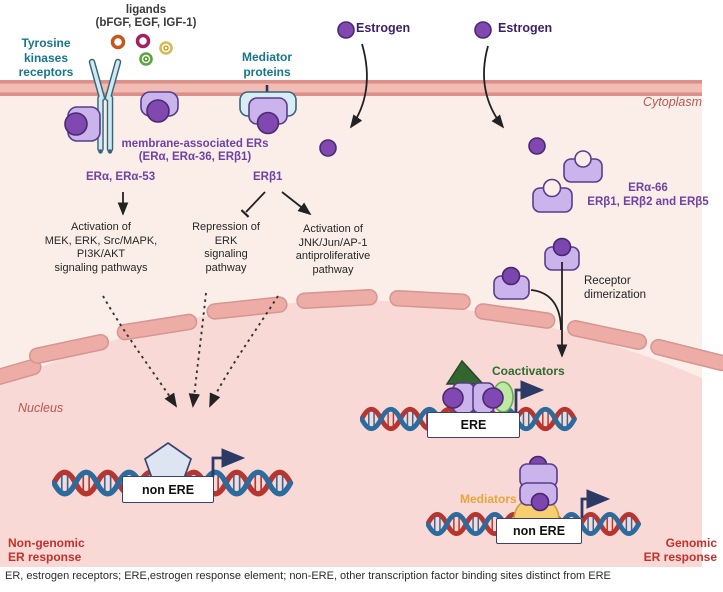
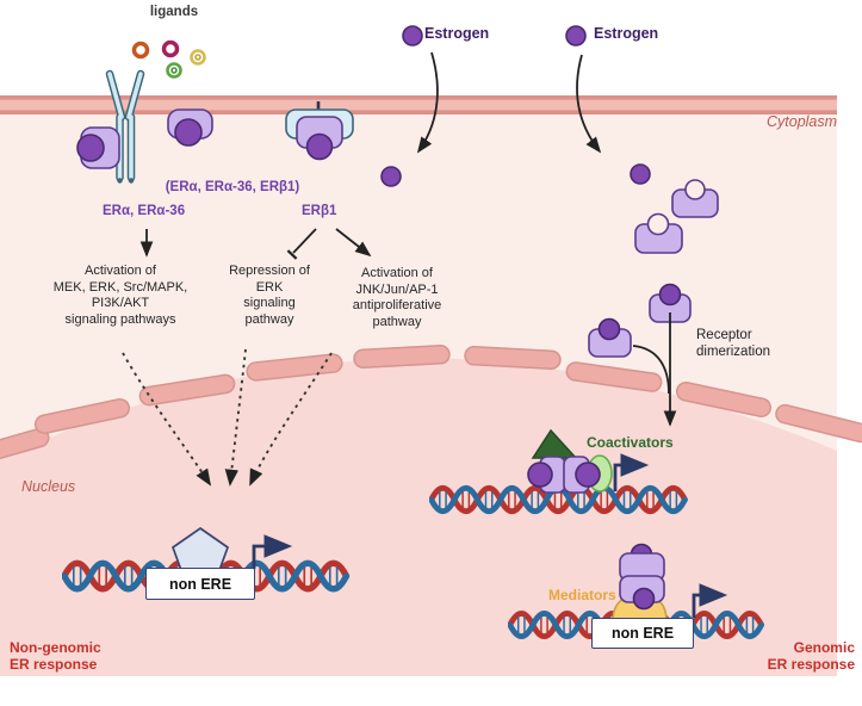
  ligands
- (bFGF, EGF, IGF-1)
- Tyrosine
- kinases
- receptors
- Mediator
- proteins
  Estrogen
  Estrogen
  Cytoplasm
  Nucleus
- membrane-associated ERs
  (ERα, ERα-36, ERβ1)
- ERα, ERα-53
+ ERα, ERα-36
  ERβ1
  Activation of
  MEK, ERK, Src/MAPK,
  PI3K/AKT
  signaling pathways
  Repression of
  ERK
  signaling
  pathway
  Activation of
  JNK/Jun/AP-1
  antiproliferative
  pathway
- ERα-66
- ERβ1, ERβ2 and ERβ5
  Receptor
  dimerization
  Coactivators
  Mediators
  non ERE
- ERE
  non ERE
  Non-genomic
  ER response
  Genomic
  ER response
- ER, estrogen receptors; ERE,estrogen response element; non-ERE, other transcription factor binding sites distinct from ERE
